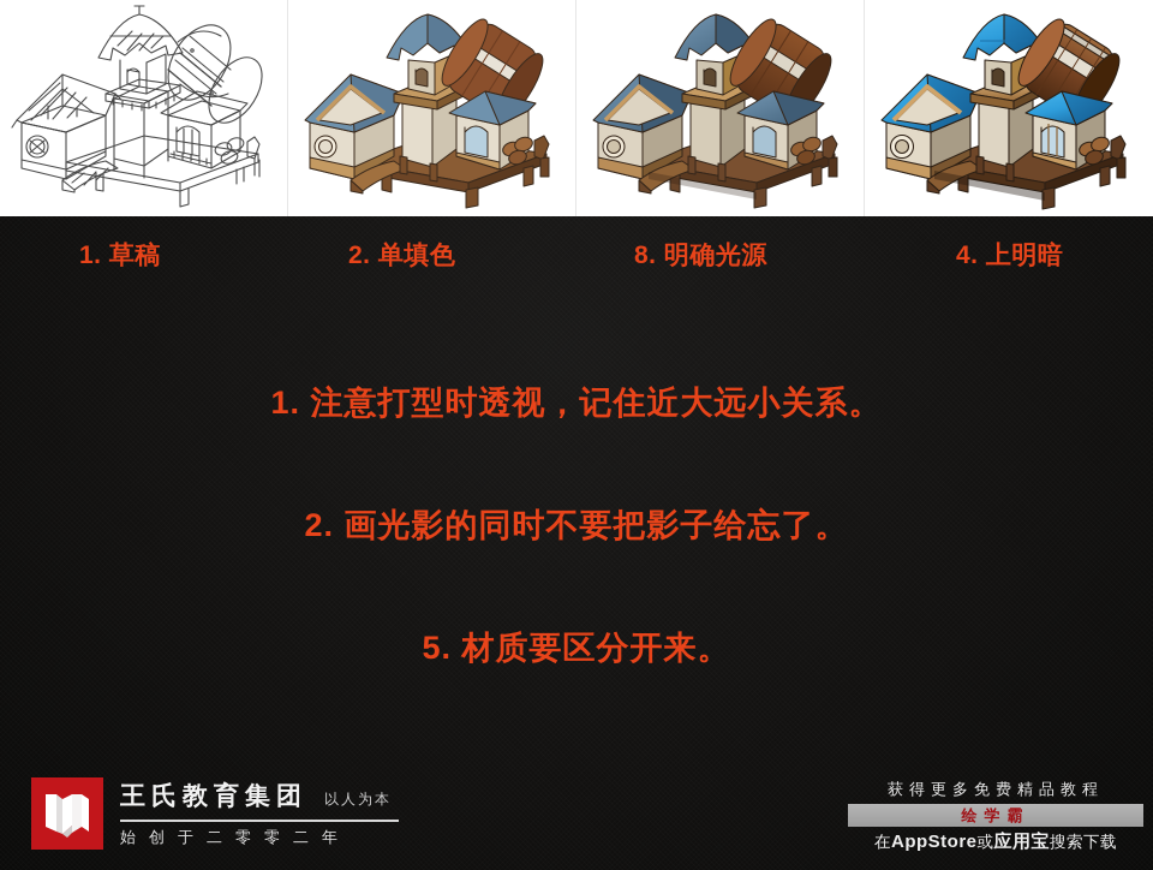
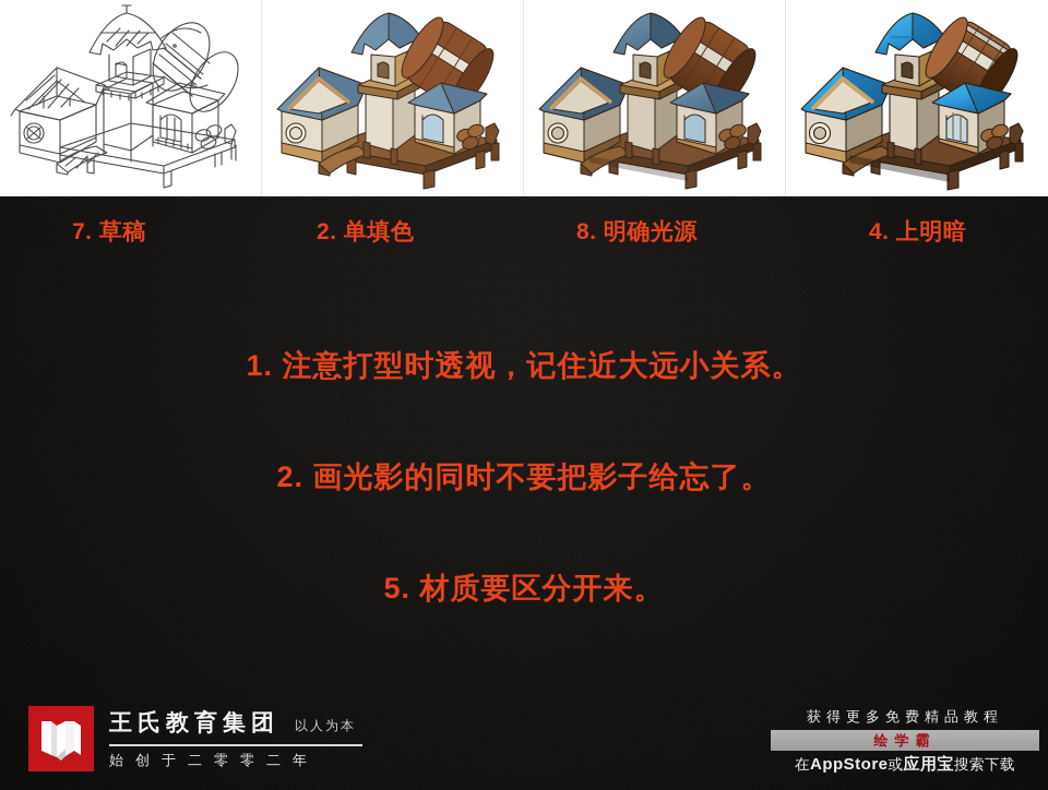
- 1. 草稿
+ 7. 草稿
  2. 单填色
  8. 明确光源
  4. 上明暗
  1. 注意打型时透视，记住近大远小关系。
  2. 画光影的同时不要把影子给忘了。
  5. 材质要区分开来。
  王氏教育集团
  以人为本
  始创于二零零二年
  获得更多免费精品教程
  绘学霸
  在AppStore或应用宝搜索下载
